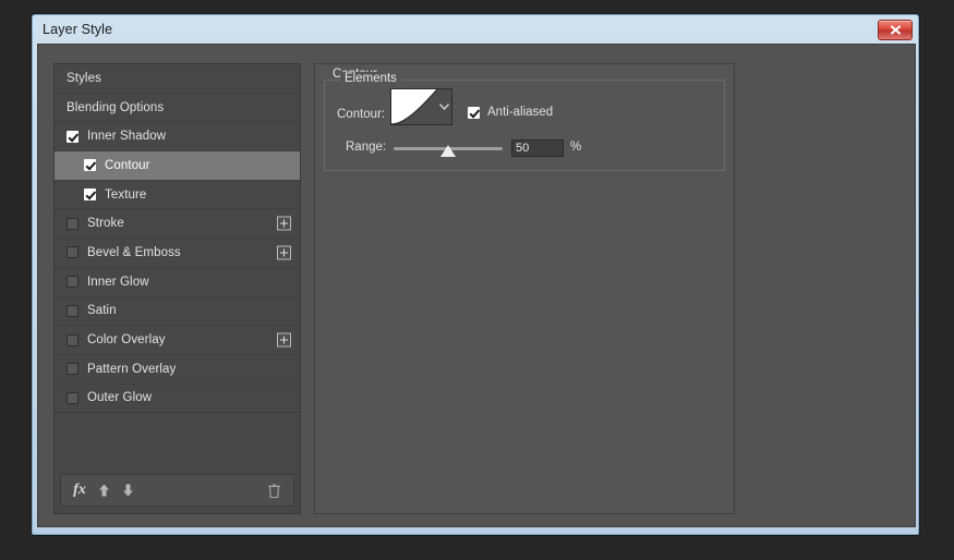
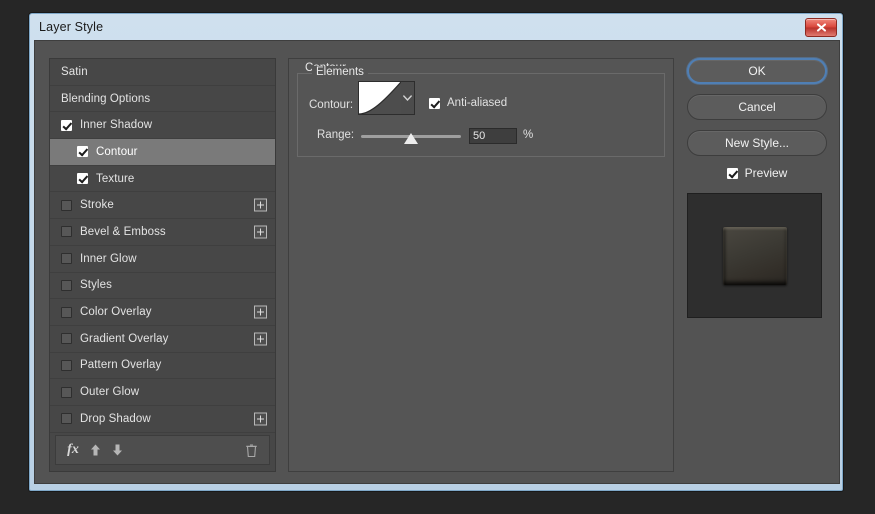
  Layer Style
- Styles
+ Satin
  Blending Options
  Inner Shadow
  Contour
  Texture
  Stroke
  Bevel & Emboss
  Inner Glow
- Satin
+ Styles
  Color Overlay
+ Gradient Overlay
  Pattern Overlay
  Outer Glow
+ Drop Shadow
  fx
  Elements
  Contour:
  Anti-aliased
  Range:
  50
  %
+ OK
+ Cancel
+ New Style...
+ Preview
